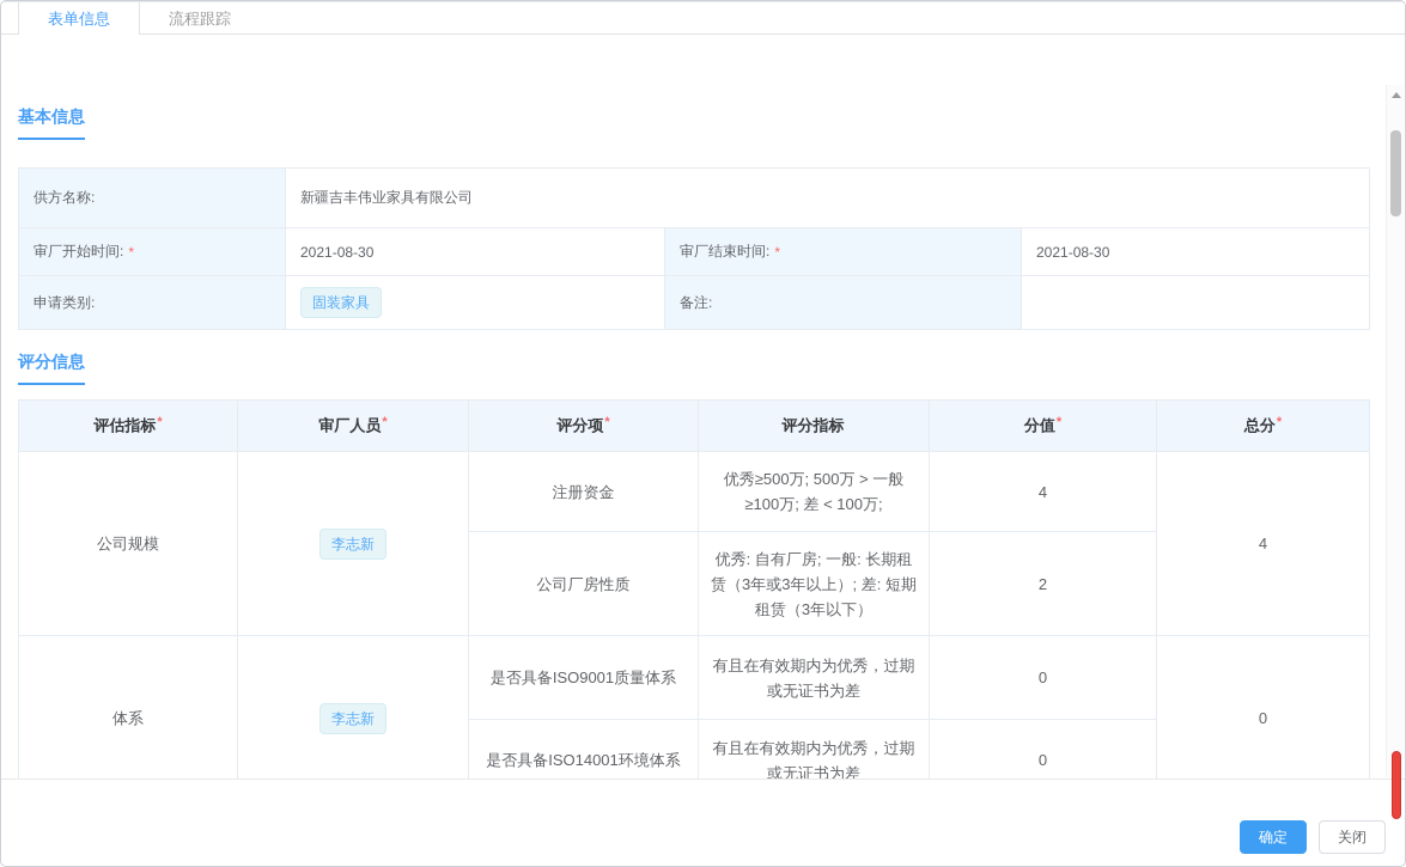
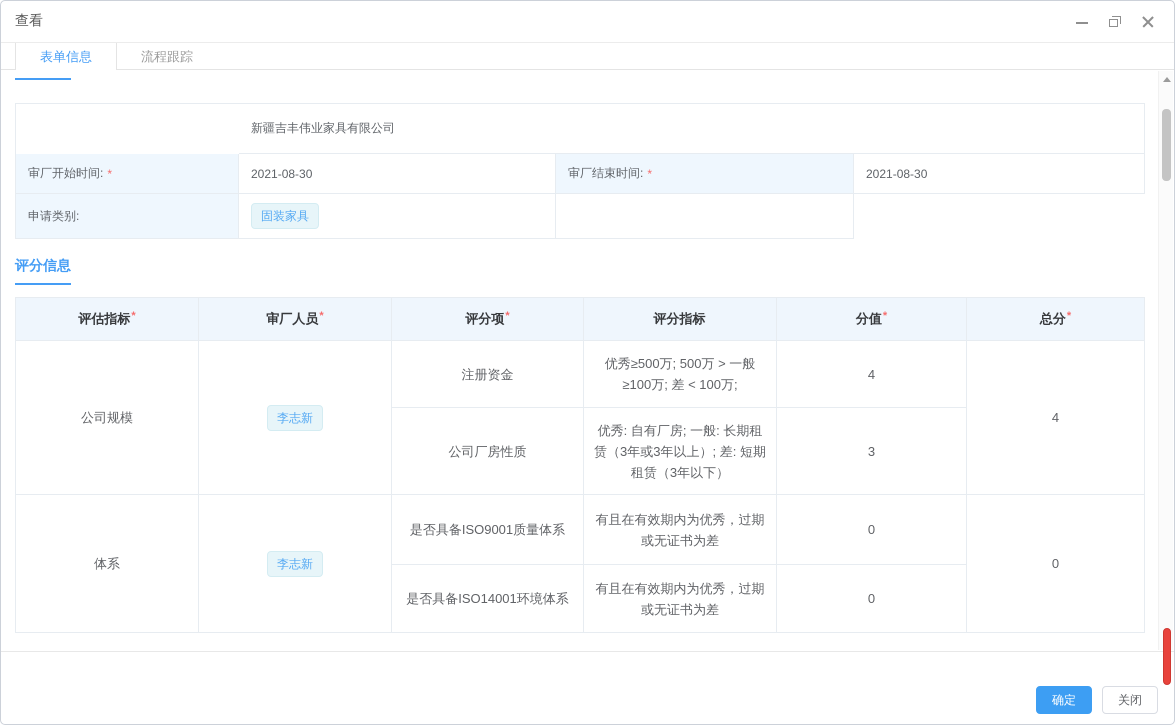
+ 查看
  表单信息
  流程跟踪
- 基本信息
- 供方名称:
  新疆吉丰伟业家具有限公司
  审厂开始时间:
  *
  2021-08-30
  审厂结束时间:
  *
  2021-08-30
  申请类别:
  固装家具
- 备注:
  评分信息
  评估指标*	审厂人员*	评分项*	评分指标	分值*	总分*
  公司规模	李志新	注册资金	优秀≥500万; 500万 > 一般≥100万; 差 < 100万;	4	4
- 公司厂房性质	优秀: 自有厂房; 一般: 长期租赁（3年或3年以上）; 差: 短期租赁（3年以下）	2
+ 公司厂房性质	优秀: 自有厂房; 一般: 长期租赁（3年或3年以上）; 差: 短期租赁（3年以下）	3
  体系	李志新	是否具备ISO9001质量体系	有且在有效期内为优秀，过期或无证书为差	0	0
  是否具备ISO14001环境体系	有且在有效期内为优秀，过期或无证书为差	0
  确定
  关闭
